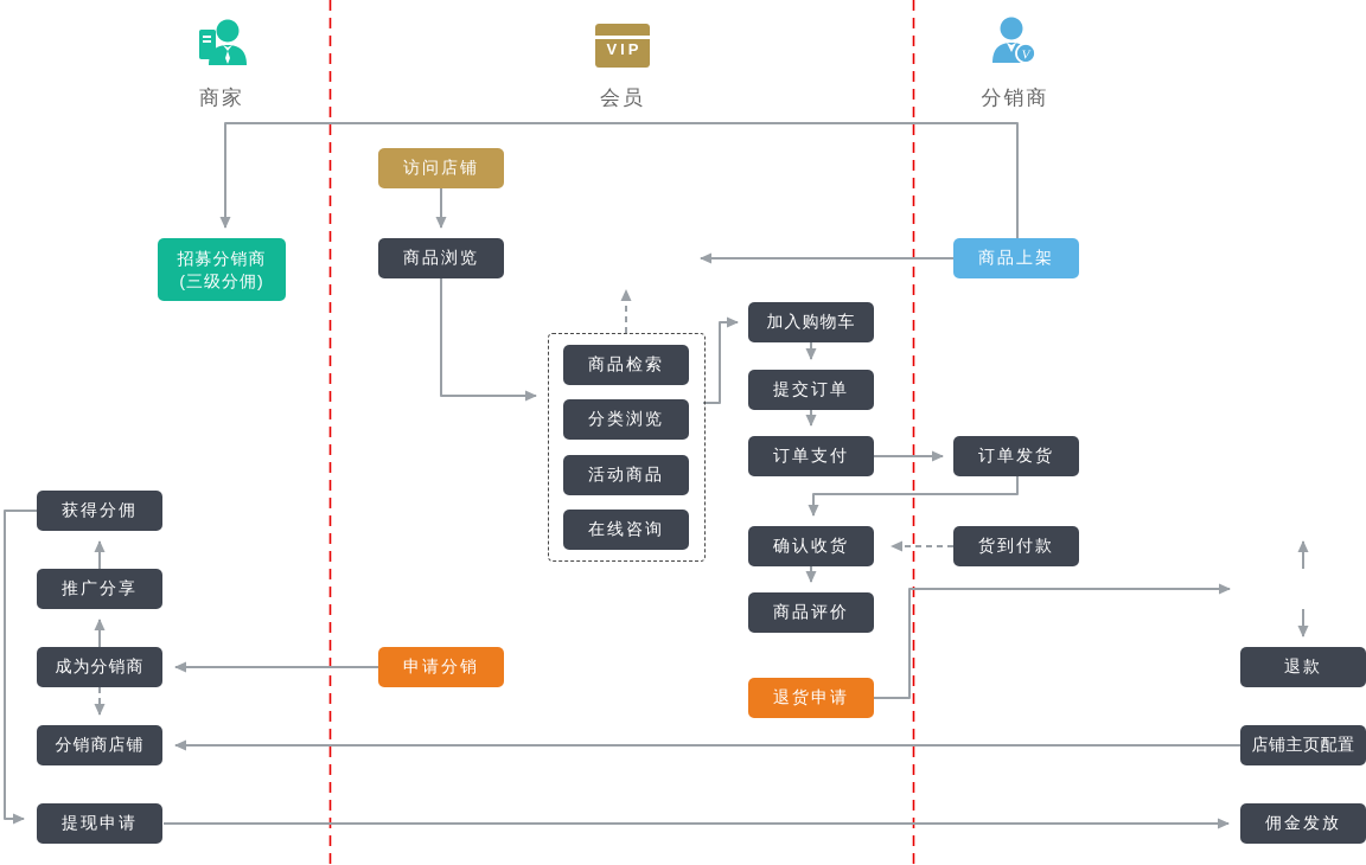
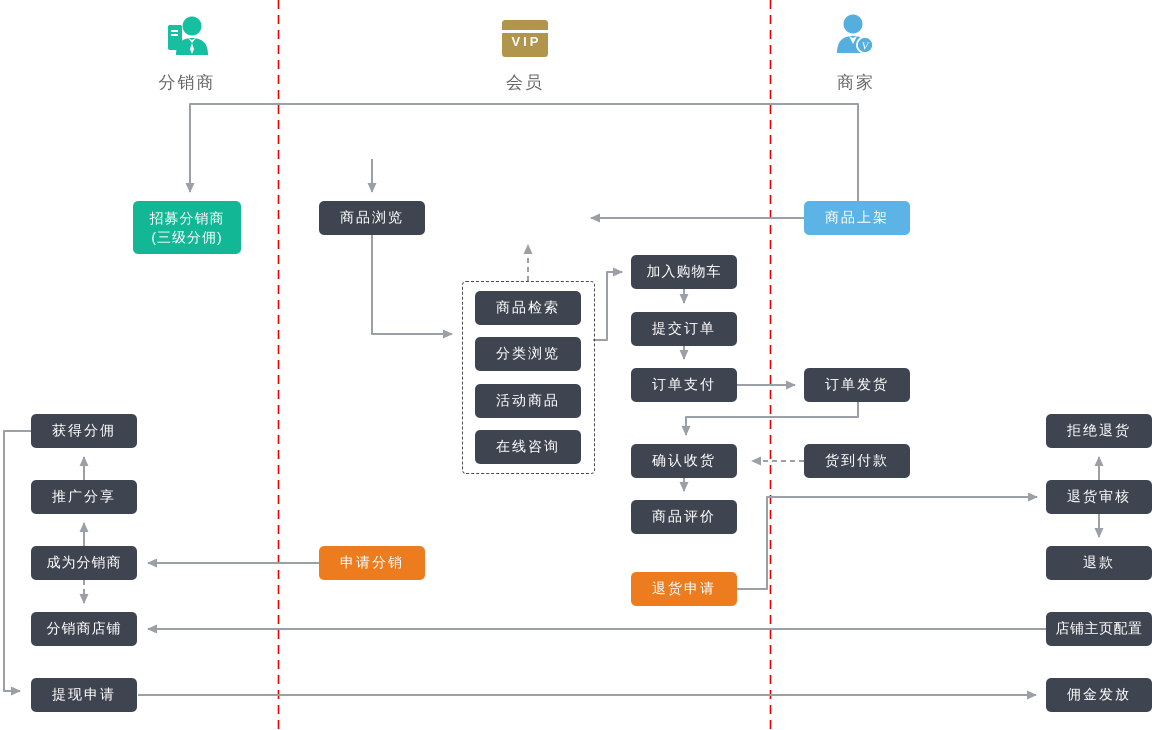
- 商家
+ 分销商
  VIP
  会员
  V
- 分销商
+ 商家
- 访问店铺
  商品浏览
  商品上架
  招募分销商
  (三级分佣)
  商品检索
  分类浏览
  活动商品
  在线咨询
  加入购物车
  提交订单
  订单支付
  订单发货
  确认收货
  货到付款
  商品评价
  退货申请
  申请分销
  获得分佣
  推广分享
  成为分销商
  分销商店铺
  提现申请
+ 拒绝退货
+ 退货审核
  退款
  店铺主页配置
  佣金发放
